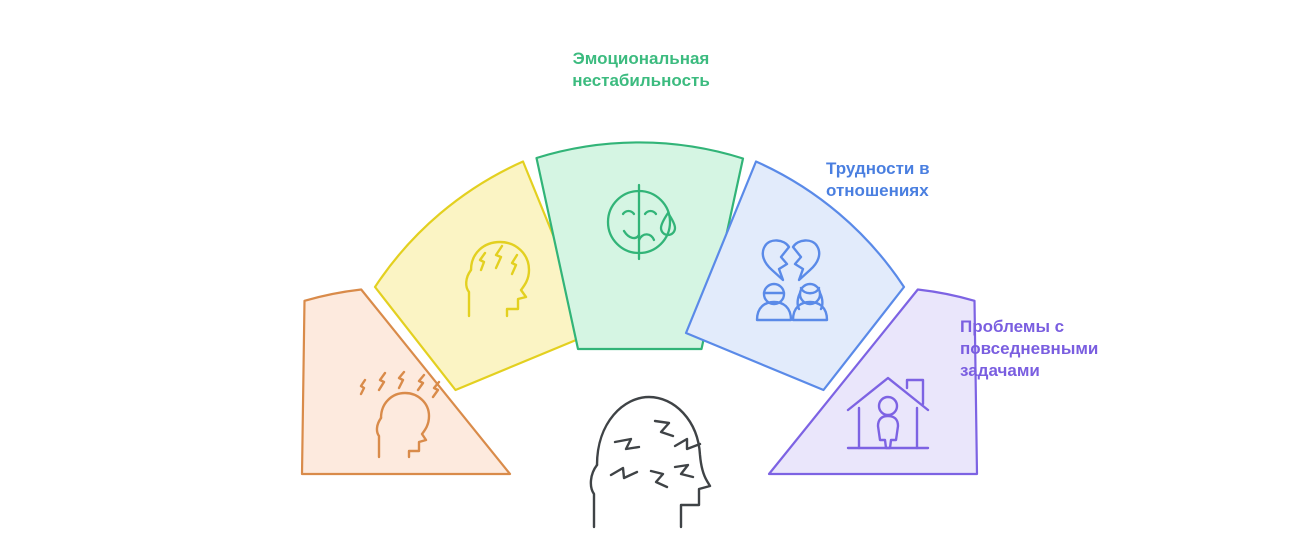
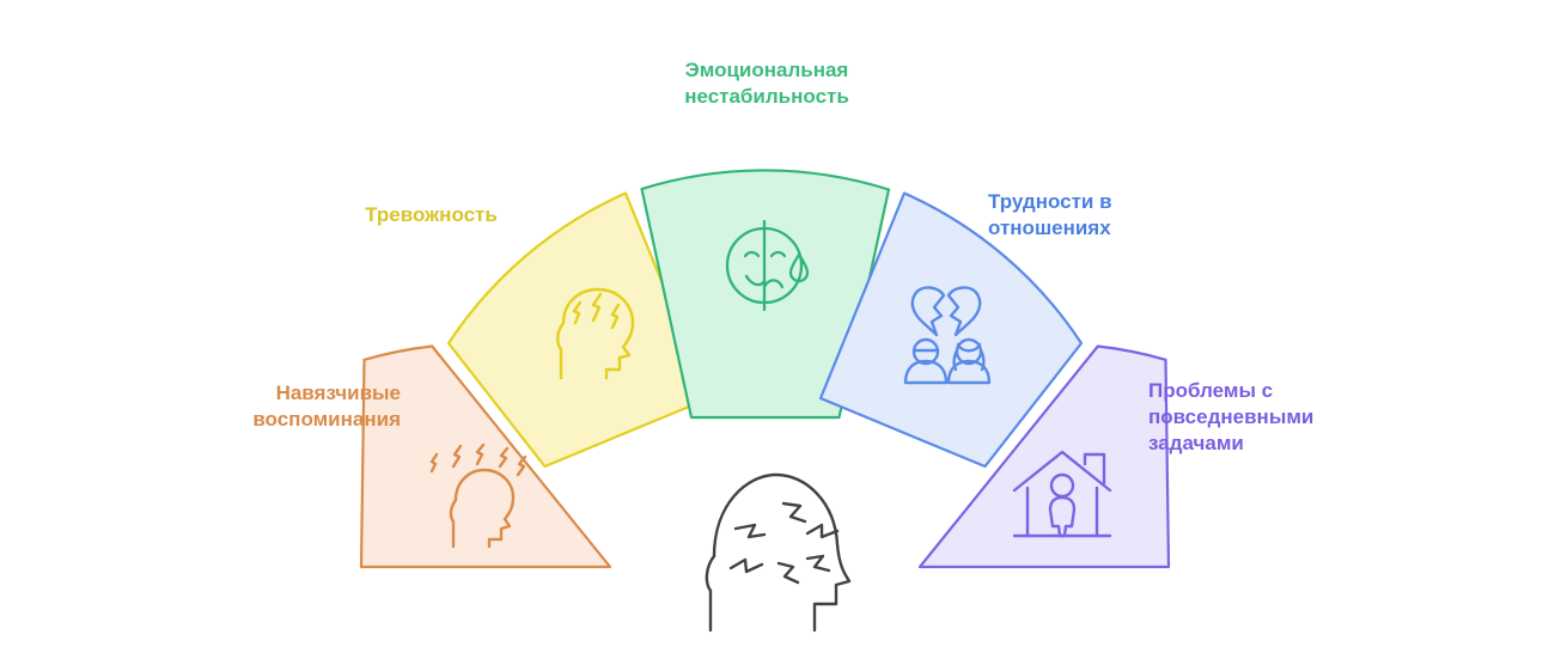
+ Навязчивые
+ воспоминания
+ Тревожность
  Эмоциональная
  нестабильность
  Трудности в
  отношениях
  Проблемы с
  повседневными
  задачами
